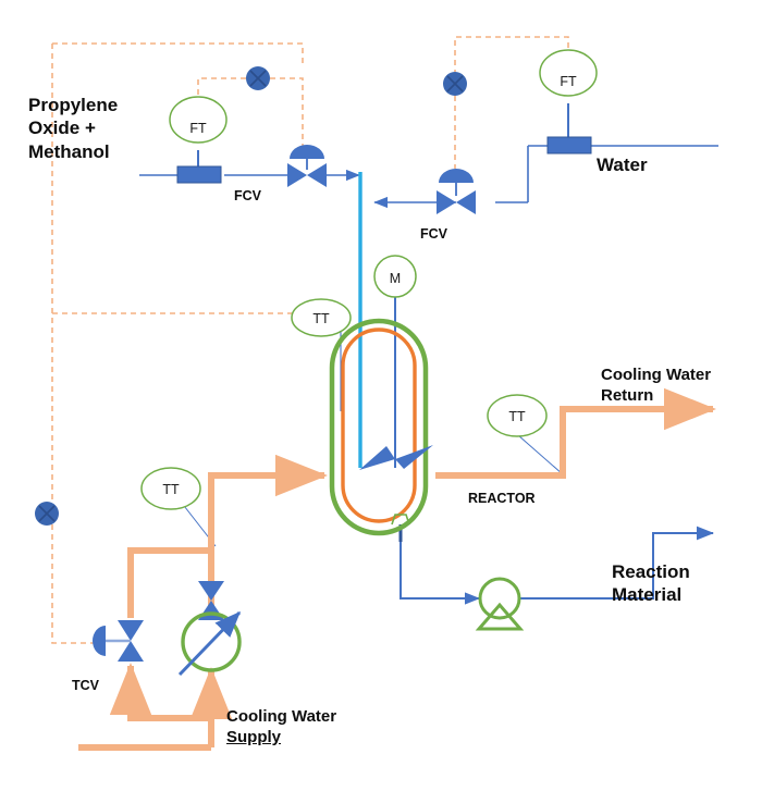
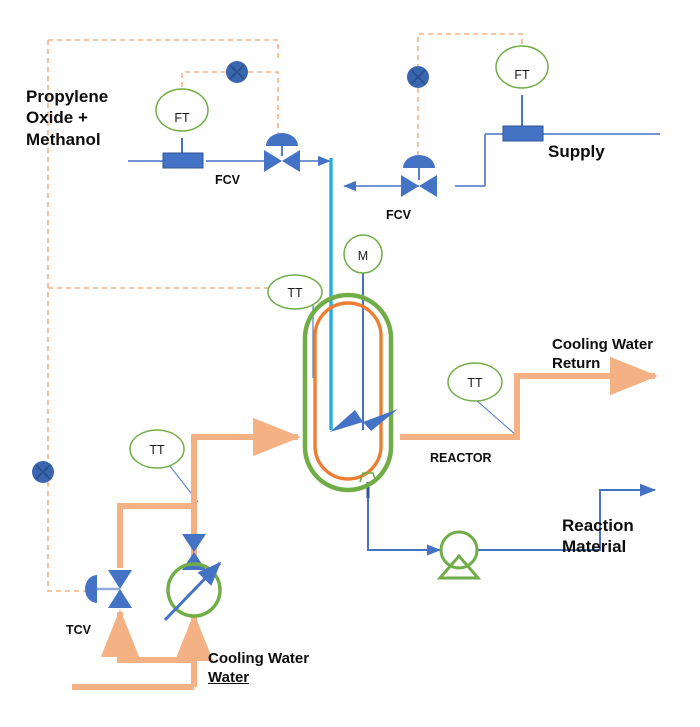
  FT
  FT
  TT
  TT
  TT
  M
  Propylene
  Oxide +
  Methanol
- Water
+ Supply
  Cooling Water
  Return
  Reaction
  Material
  Cooling Water
- Supply
+ Water
  REACTOR
  TCV
  FCV
  FCV
